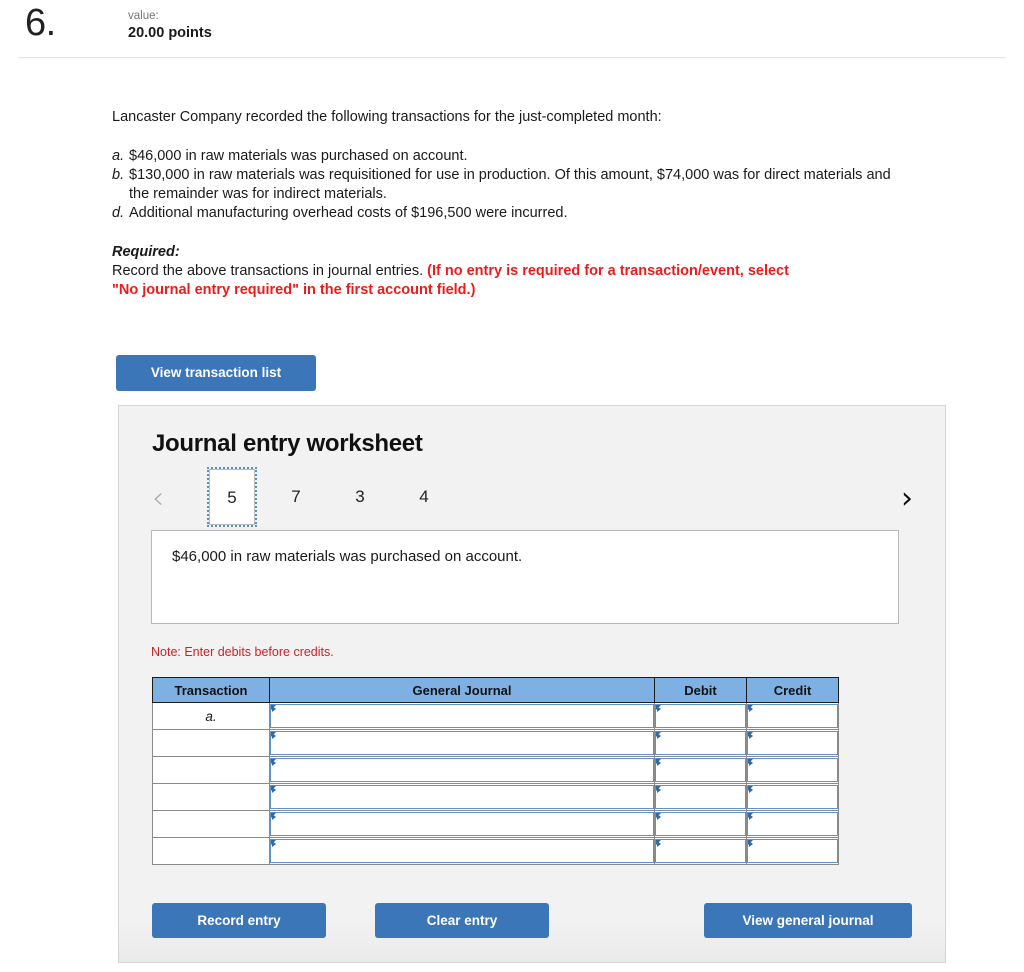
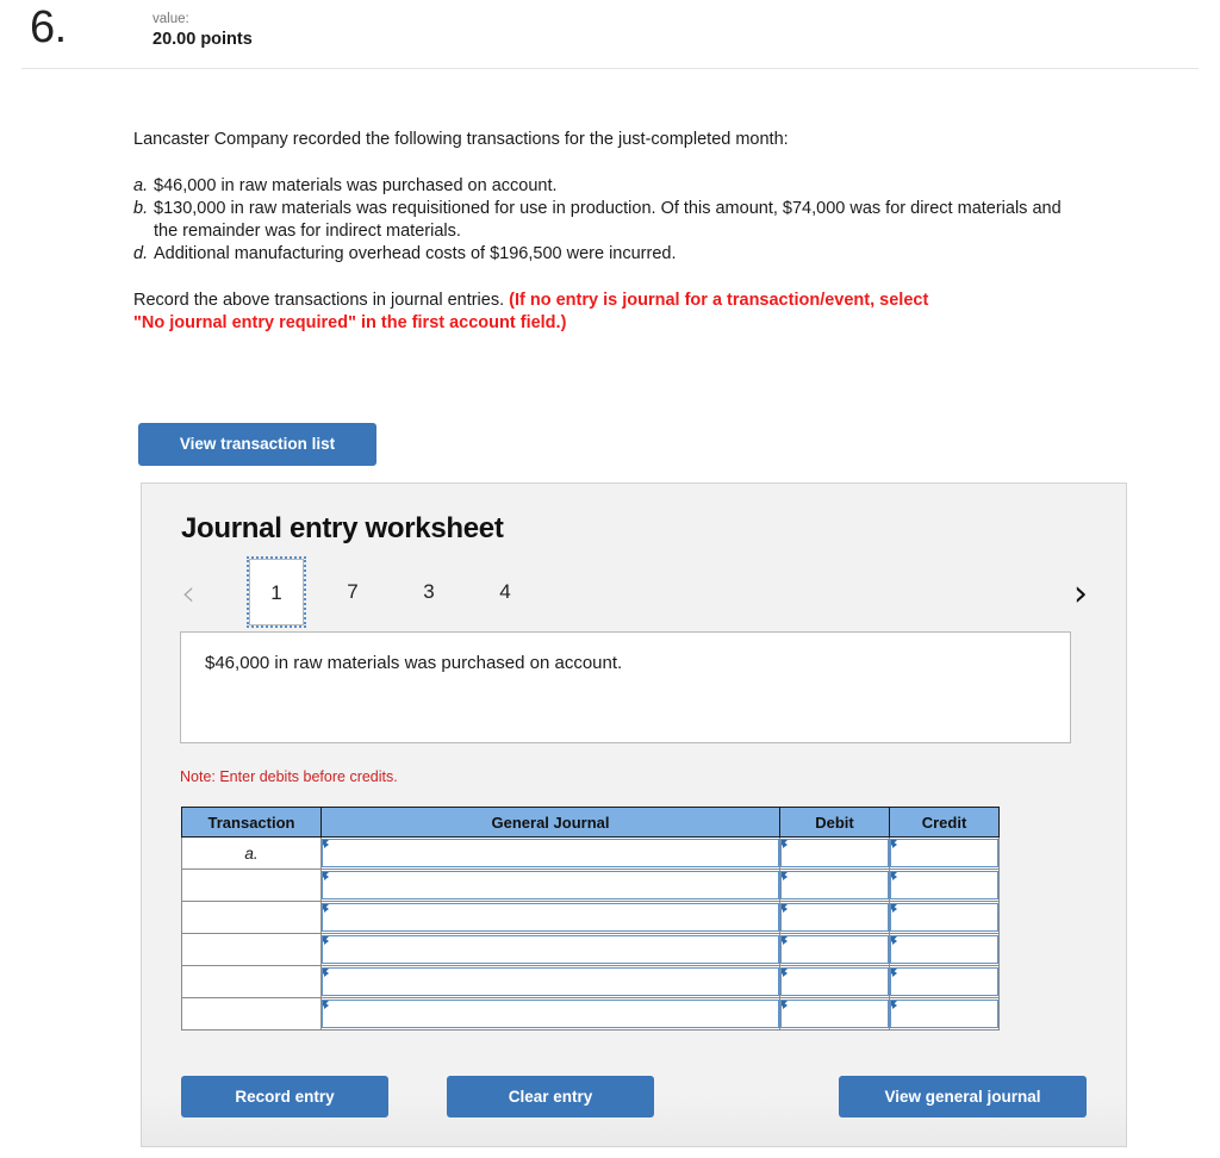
  6.
  value:
  20.00 points
  Lancaster Company recorded the following transactions for the just-completed month:
  a.
  $46,000 in raw materials was purchased on account.
  b.
  $130,000 in raw materials was requisitioned for use in production. Of this amount, $74,000 was for direct materials and the remainder was for indirect materials.
  d.
  Additional manufacturing overhead costs of $196,500 were incurred.
- Required:
- Record the above transactions in journal entries. (If no entry is required for a transaction/event, select
+ Record the above transactions in journal entries. (If no entry is journal for a transaction/event, select
  "No journal entry required" in the first account field.)
  View transaction list
  Journal entry worksheet
  ‹
- 5
+ 1
  7
  3
  4
  ›
  $46,000 in raw materials was purchased on account.
  Note: Enter debits before credits.
  Transaction	General Journal	Debit	Credit
  a.
  Record entry
  Clear entry
  View general journal
